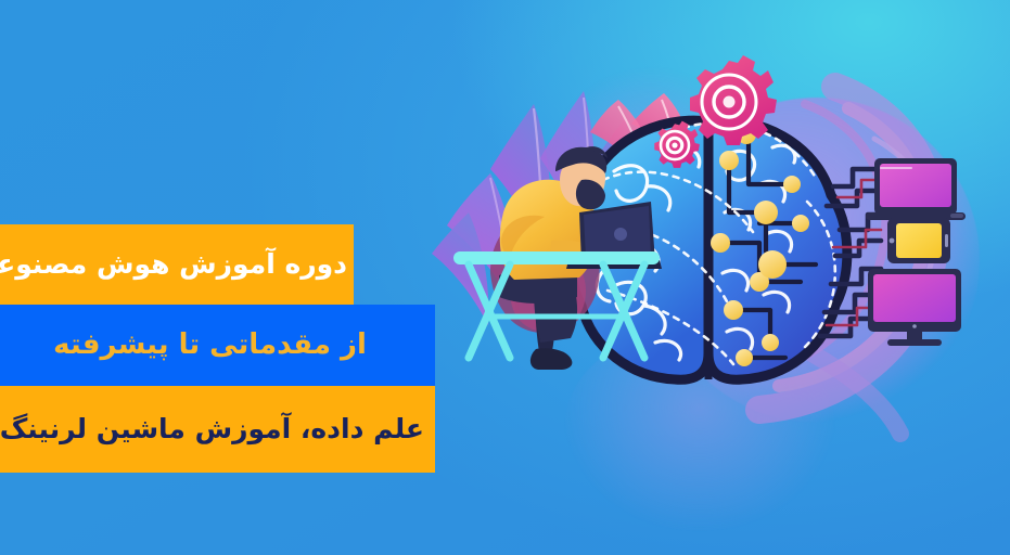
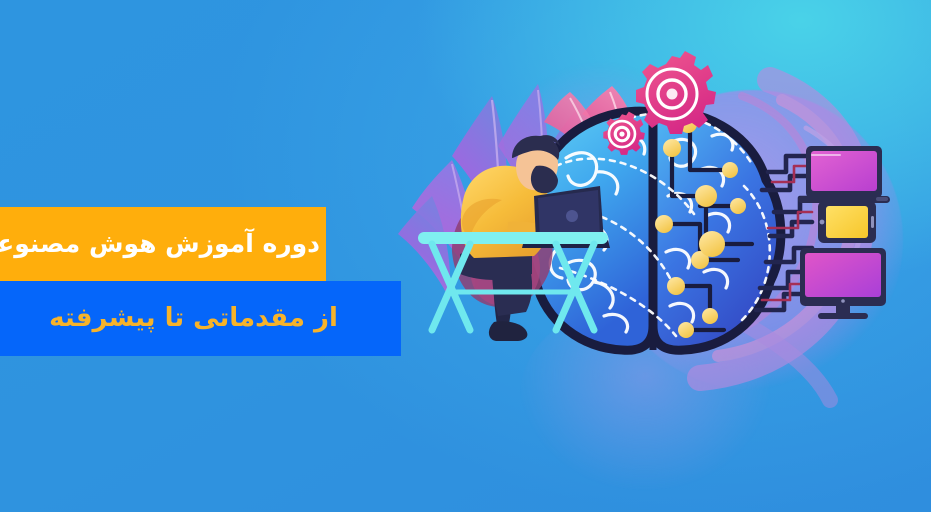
  دوره آموزش هوش مصنوع
  از مقدماتی تا پیشرفته
- علم داده، آموزش ماشین لرنینگ
